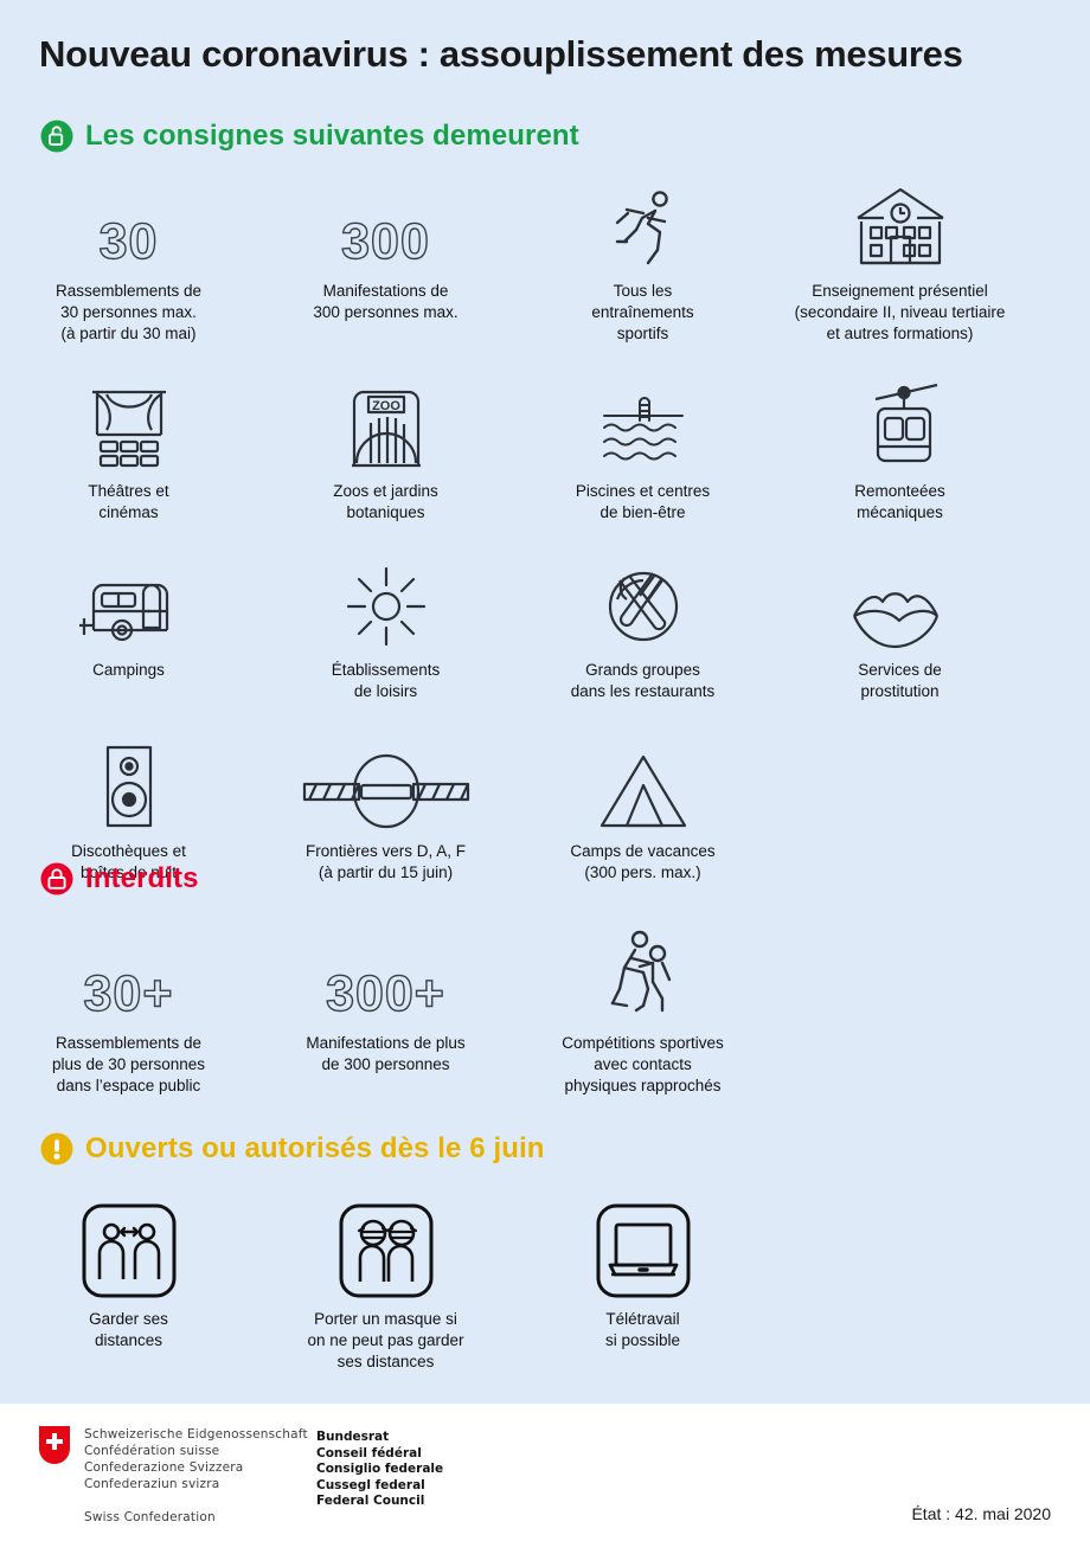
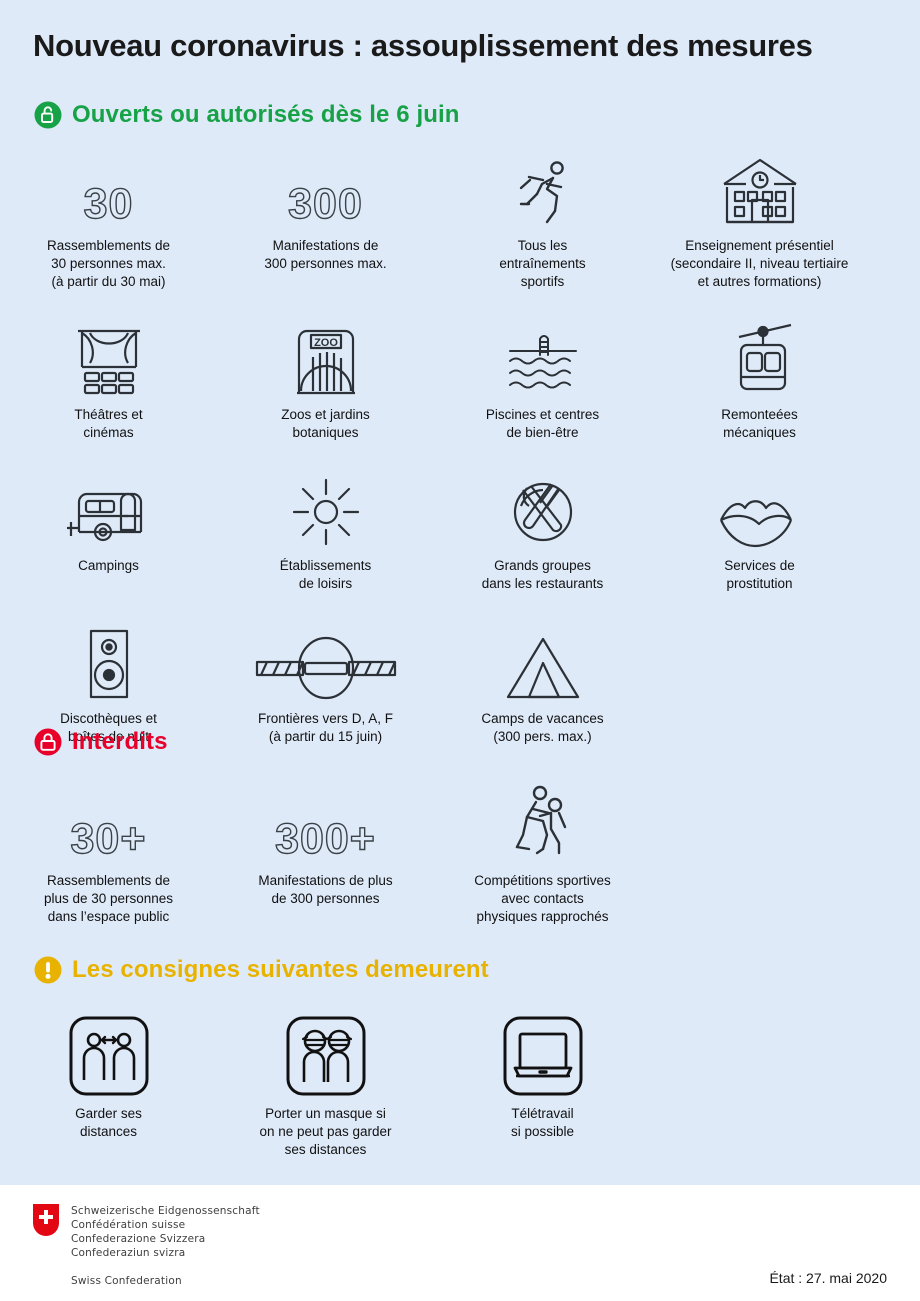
  Nouveau coronavirus : assouplissement des mesures
- Les consignes suivantes demeurent
+ Ouverts ou autorisés dès le 6 juin
  30
  Rassemblements de
  30 personnes max.
  (à partir du 30 mai)
  300
  Manifestations de
  300 personnes max.
  Tous les
  entraînements
  sportifs
  Enseignement présentiel
  (secondaire II, niveau tertiaire
  et autres formations)
  Théâtres et
  cinémas
  ZOO
  Zoos et jardins
  botaniques
  Piscines et centres
  de bien-être
  Remonteées
  mécaniques
  Campings
  Établissements
  de loisirs
  Grands groupes
  dans les restaurants
  Services de
  prostitution
  Discothèques et
  boîtes de nuit
  Frontières vers D, A, F
  (à partir du 15 juin)
  Camps de vacances
  (300 pers. max.)
  Interdits
  30+
  Rassemblements de
  plus de 30 personnes
  dans l’espace public
  300+
  Manifestations de plus
  de 300 personnes
  Compétitions sportives
  avec contacts
  physiques rapprochés
- Ouverts ou autorisés dès le 6 juin
+ Les consignes suivantes demeurent
  Garder ses
  distances
  Porter un masque si
  on ne peut pas garder
  ses distances
  Télétravail
  si possible
  Schweizerische Eidgenossenschaft
  Confédération suisse
  Confederazione Svizzera
  Confederaziun svizraSwiss Confederation
- Bundesrat
- Conseil fédéral
- Consiglio federale
- Cussegl federal
- Federal Council
- État : 42. mai 2020
+ État : 27. mai 2020
